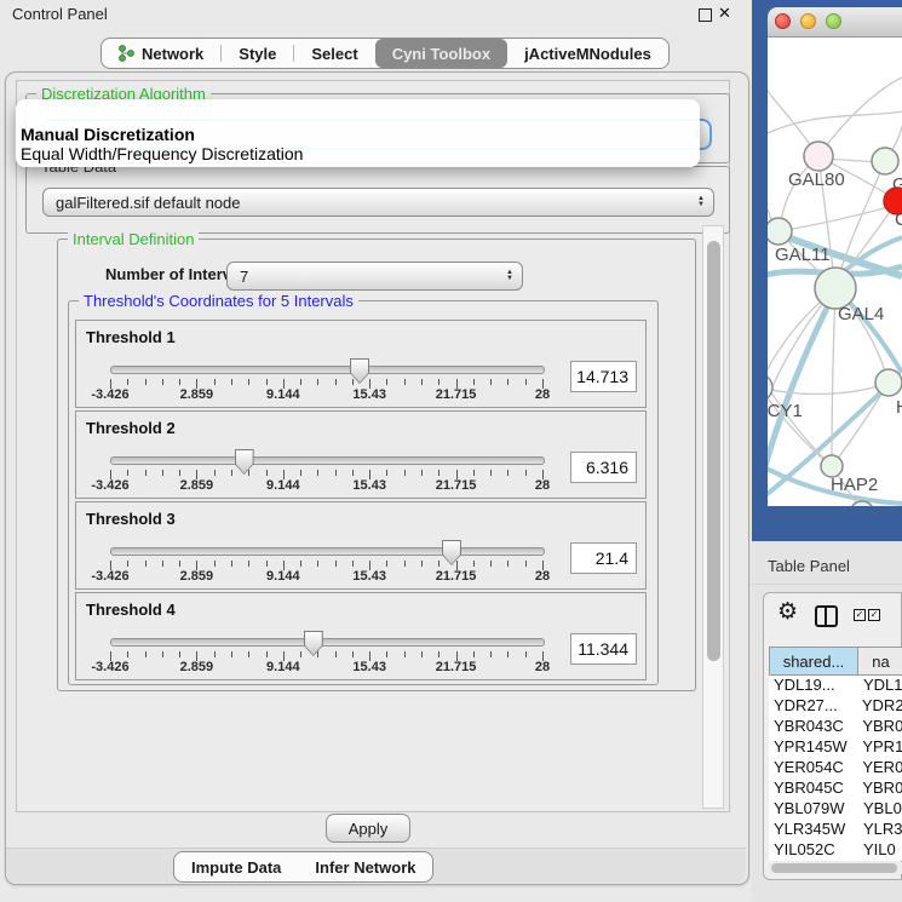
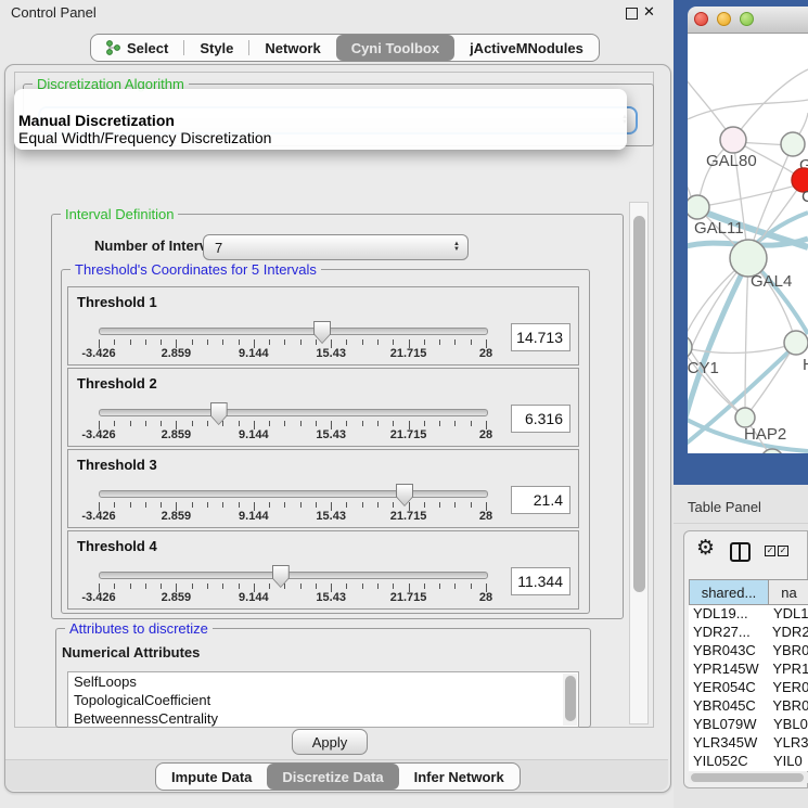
  Control Panel
  ✕
- Network
+ Select
  Style
- Select
+ Network
  Cyni Toolbox
  jActiveMNodules
  Discretization Algorithm
- galFiltered.sif default node
  Interval Definition
  Number of Inter
  7
  Threshold's Coordinates for 5 Intervals
  Threshold 1
  -3.426
  2.859
  9.144
  15.43
  21.715
  28
  14.713
  Threshold 2
  -3.426
  2.859
  9.144
  15.43
  21.715
  28
  6.316
  Threshold 3
  -3.426
  2.859
  9.144
  15.43
  21.715
  28
  21.4
  Threshold 4
  -3.426
  2.859
  9.144
  15.43
  21.715
  28
  11.344
+ Attributes to discretize
+ Numerical Attributes
+ SelfLoops
+ TopologicalCoefficient
+ BetweennessCentrality
  Apply
  Impute Data
+ Discretize Data
  Infer Network
  GAL80
  C
  GAL11
  GAL4
  CY1
  HAP2
  Table Panel
  ⚙
  ✓
  ✓
  shared...
  na
  YDL19...
  YDL1
  YDR27...
  YDR2
  YBR043C
  YBR0
  YPR145W
  YPR1
  YER054C
  YER0
  YBR045C
  YBR0
  YBL079W
  YBL0
  YLR345W
  YLR3
  YIL052C
  YIL0
  Manual Discretization
  Equal Width/Frequency Discretization
